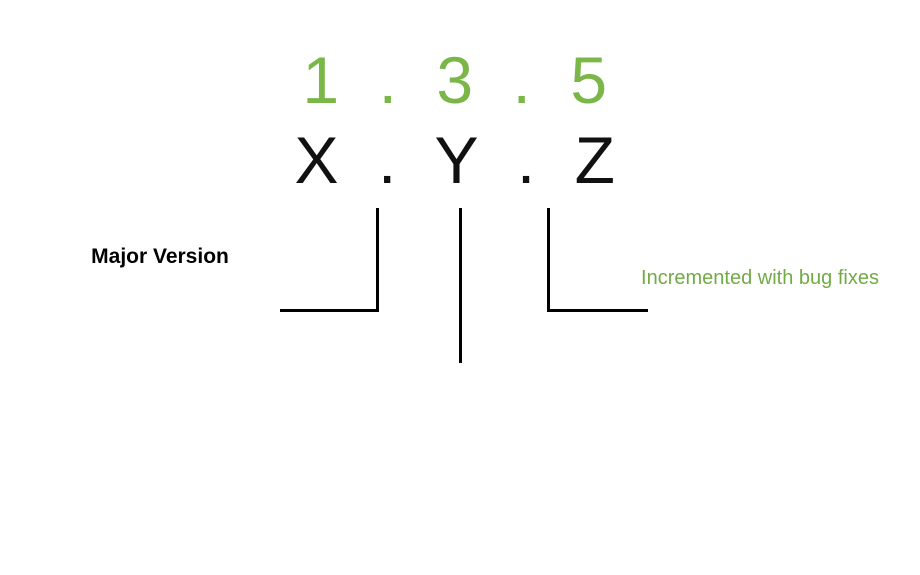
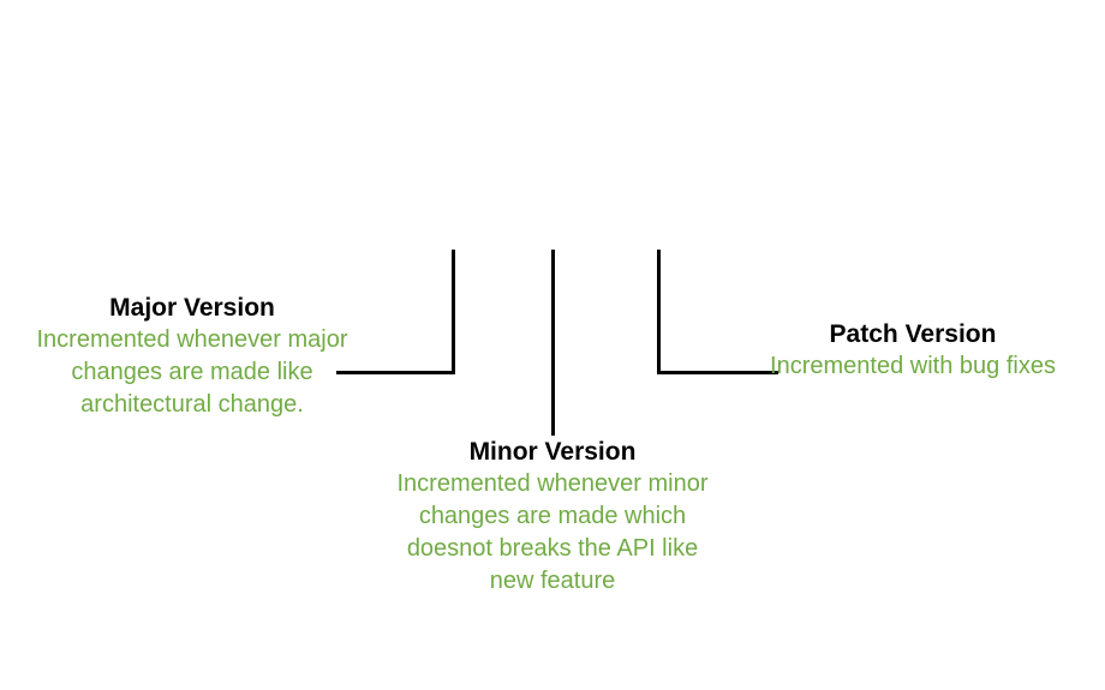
- 1 . 3 . 5
- X . Y . Z
  Major Version
+ Incremented whenever major changes are made like architectural change.
+ Minor Version
+ Incremented whenever minor changes are made which doesnot breaks the API like new feature
+ Patch Version
  Incremented with bug fixes
